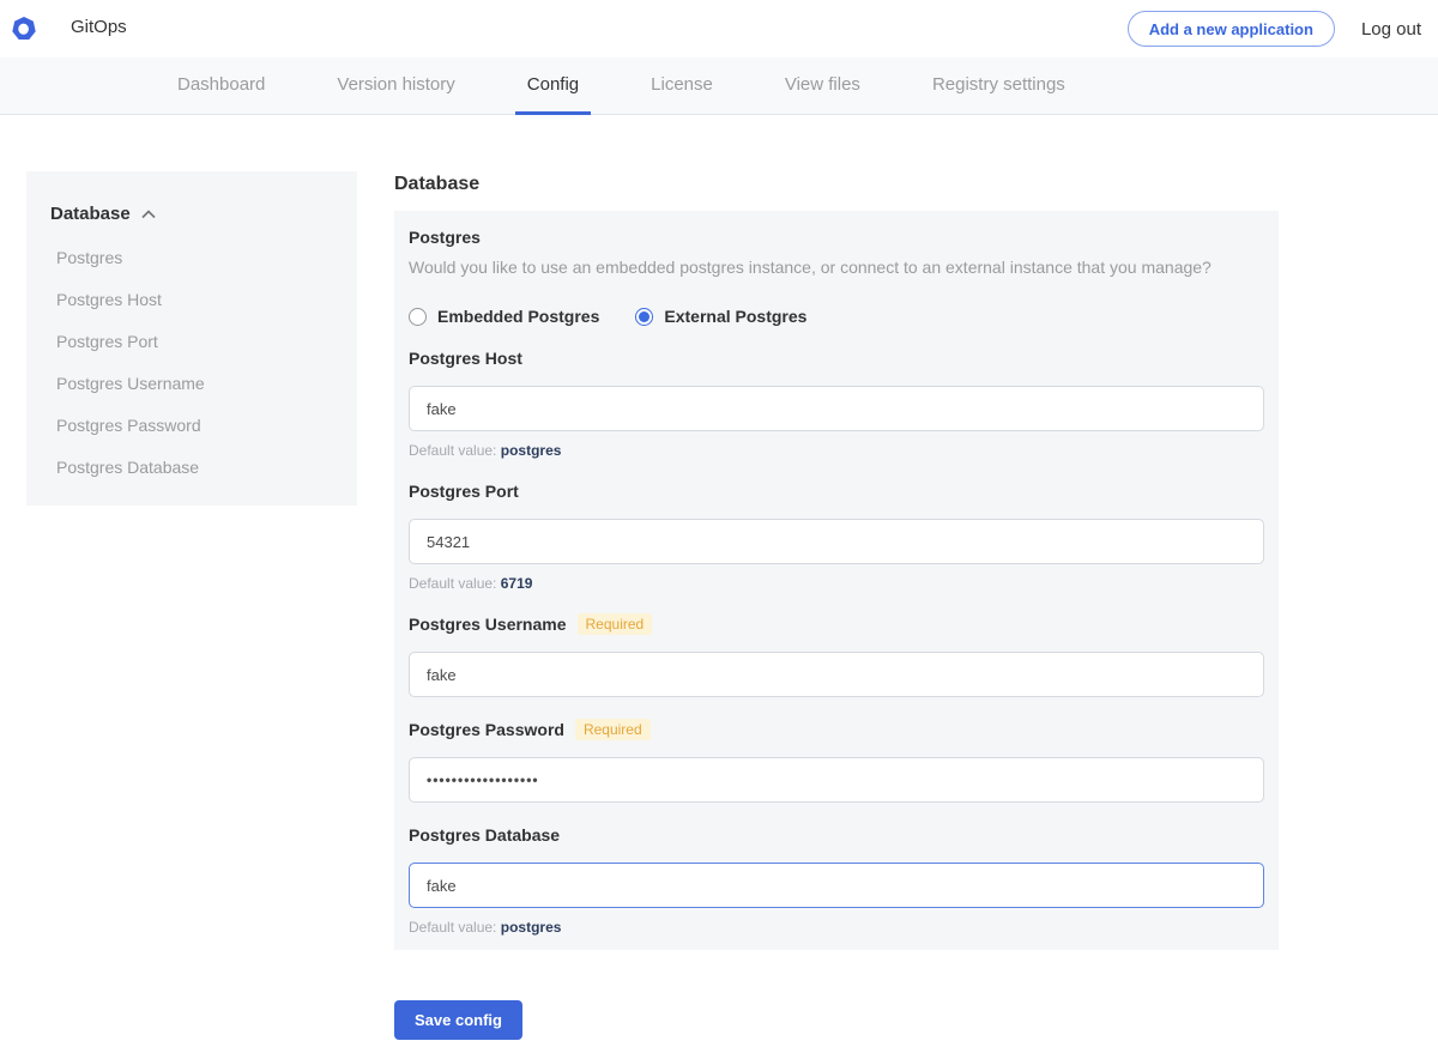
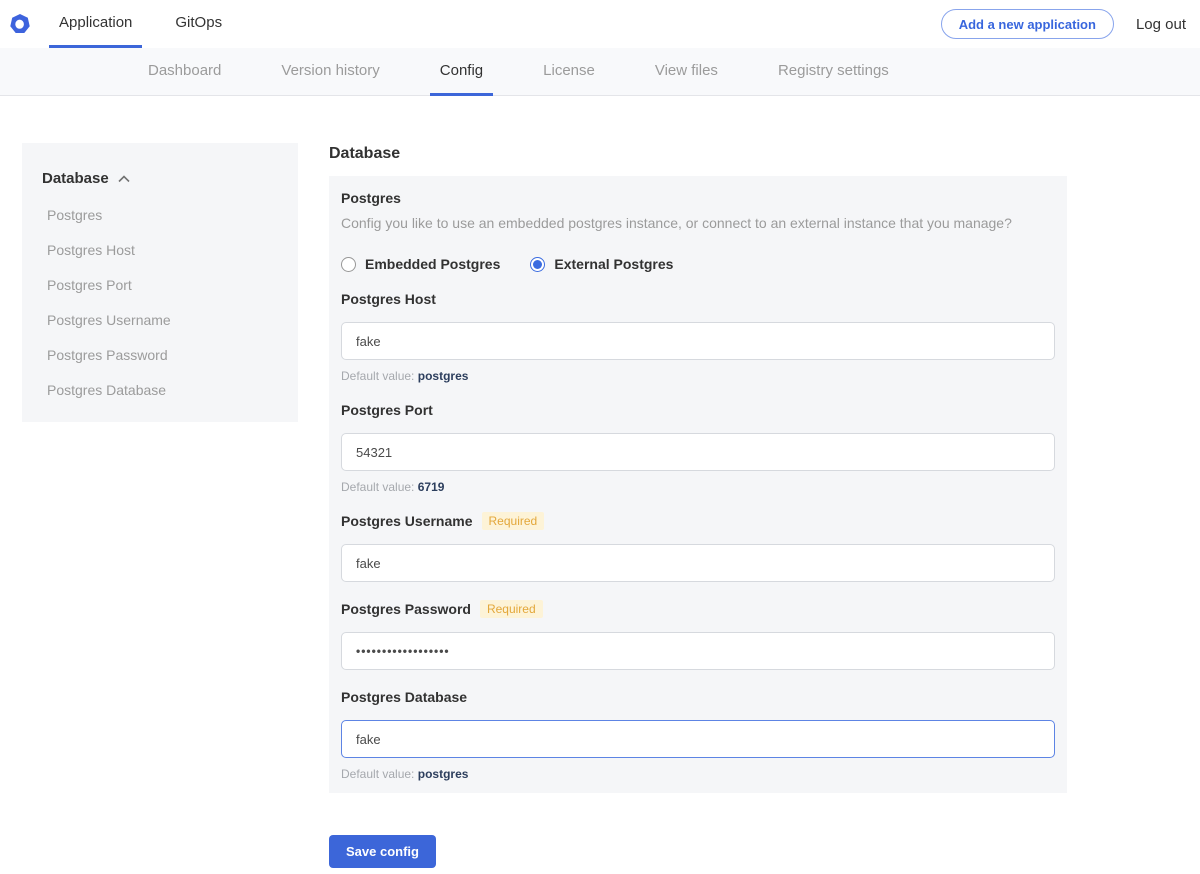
+ Application
  GitOps
  Add a new application
  Log out
  Dashboard
  Version history
  Config
  License
  View files
  Registry settings
  Database
  Postgres
  Postgres Host
  Postgres Port
  Postgres Username
  Postgres Password
  Postgres Database
  Database
  Postgres
- Would you like to use an embedded postgres instance, or connect to an external instance that you manage?
+ Config you like to use an embedded postgres instance, or connect to an external instance that you manage?
  Embedded Postgres
  External Postgres
  Postgres Host
  fake
  Default value: postgres
  Postgres Port
  54321
  Default value: 6719
  Postgres Username
  Required
  fake
  Postgres Password
  Required
  ••••••••••••••••••
  Postgres Database
  fake
  Default value: postgres
  Save config
